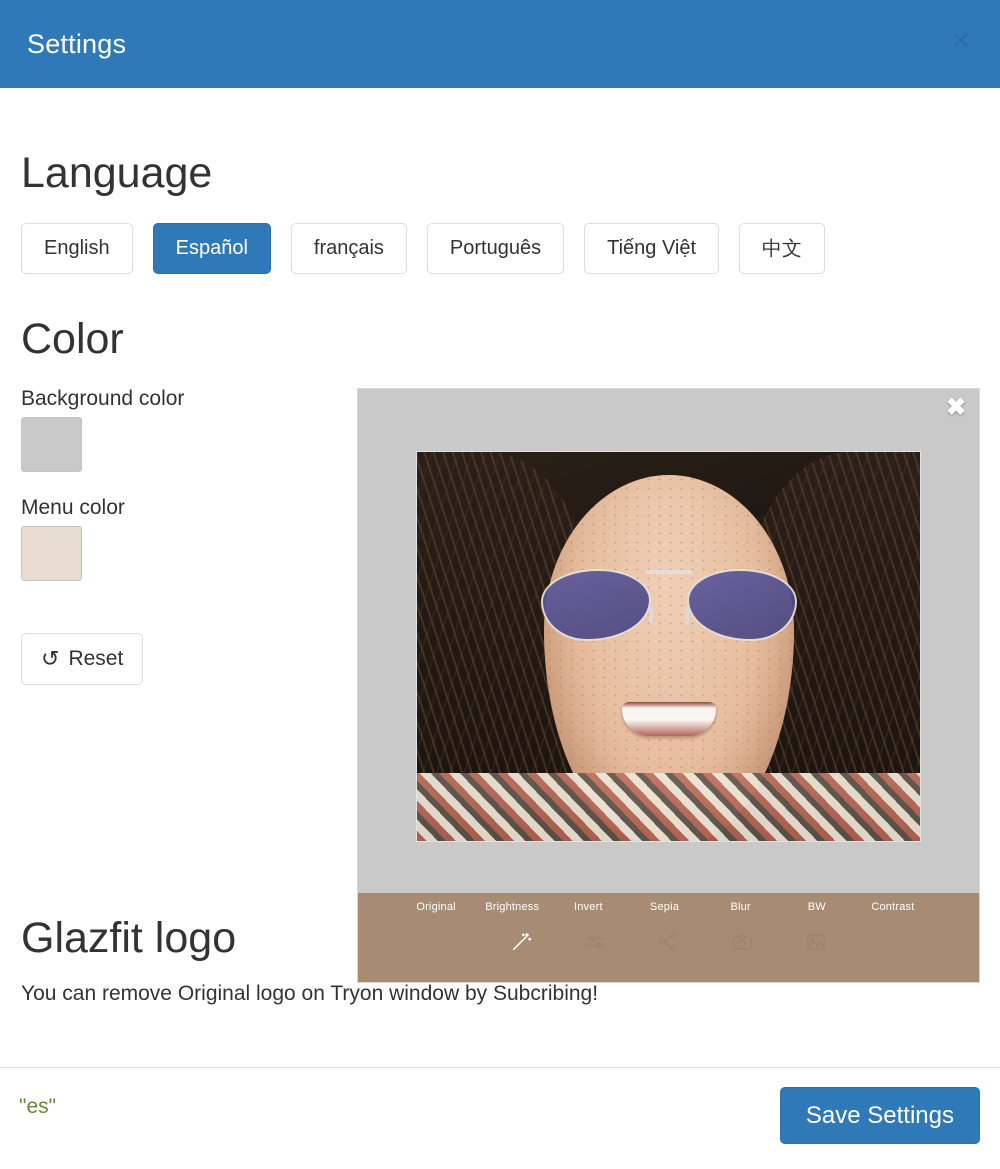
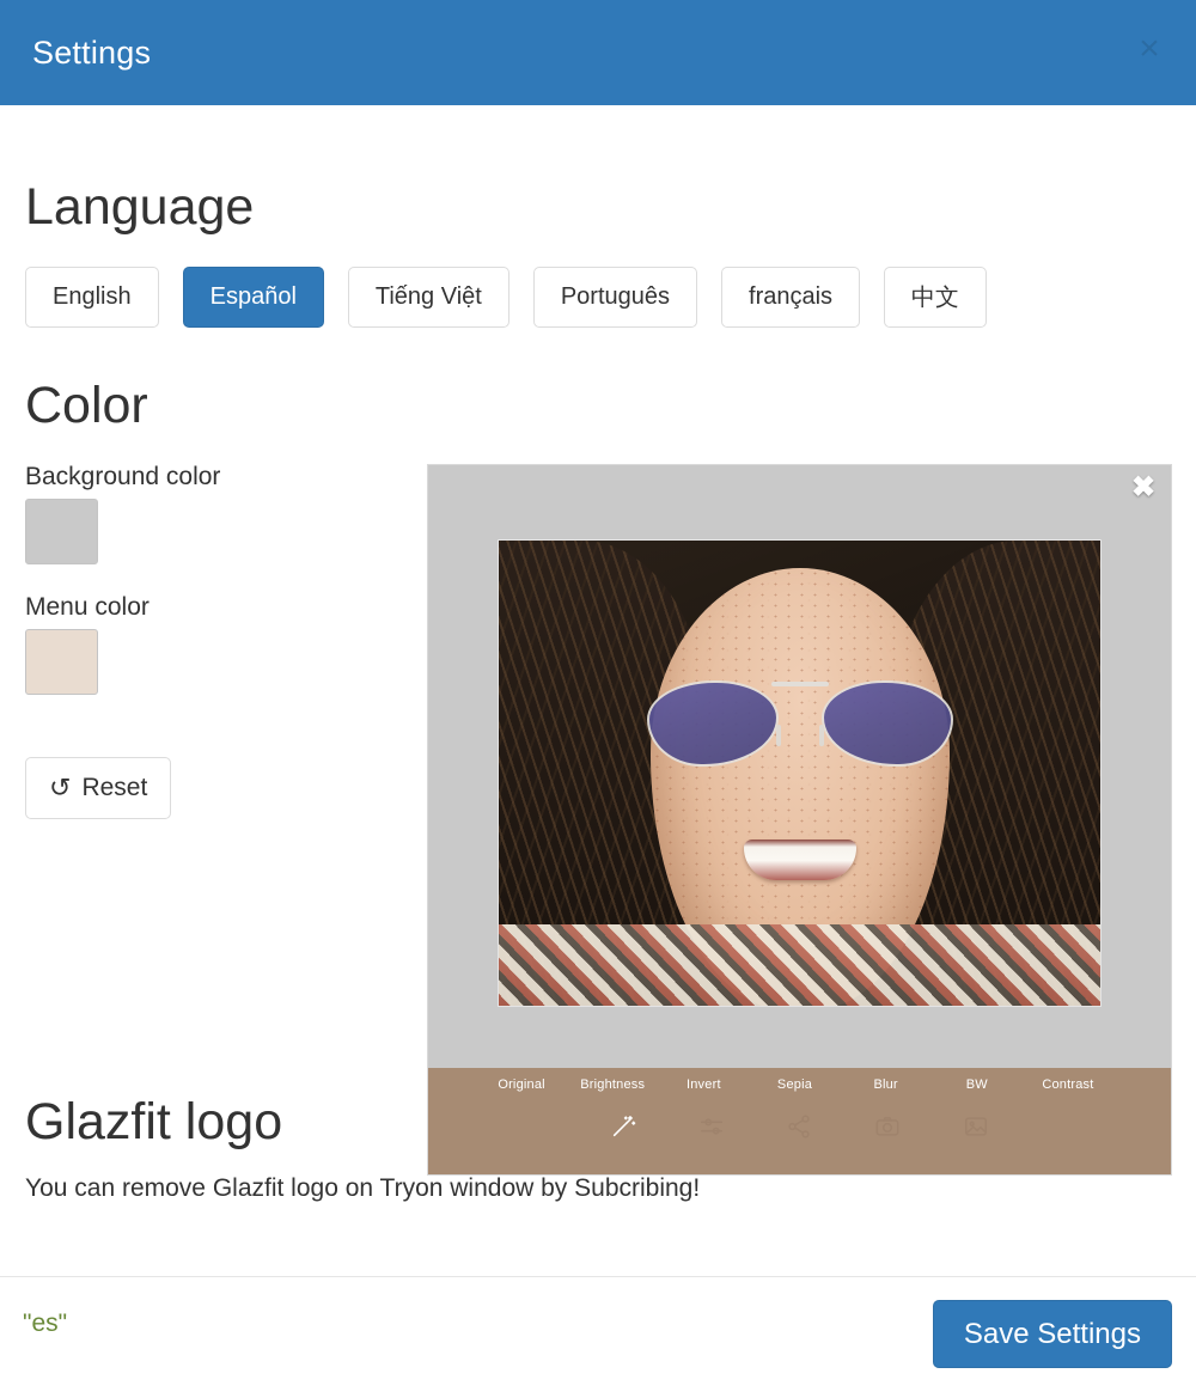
  Settings
  Language
  English
  Español
- français
+ Tiếng Việt
  Português
- Tiếng Việt
+ français
  中文
  Color
  Background color
  Menu color
  Reset
  ✖
  Original
  Brightness
  Invert
  Sepia
  Blur
  BW
  Contrast
  Glazfit logo
- You can remove Original logo on Tryon window by Subcribing!
+ You can remove Glazfit logo on Tryon window by Subcribing!
  "es"
  Save Settings
